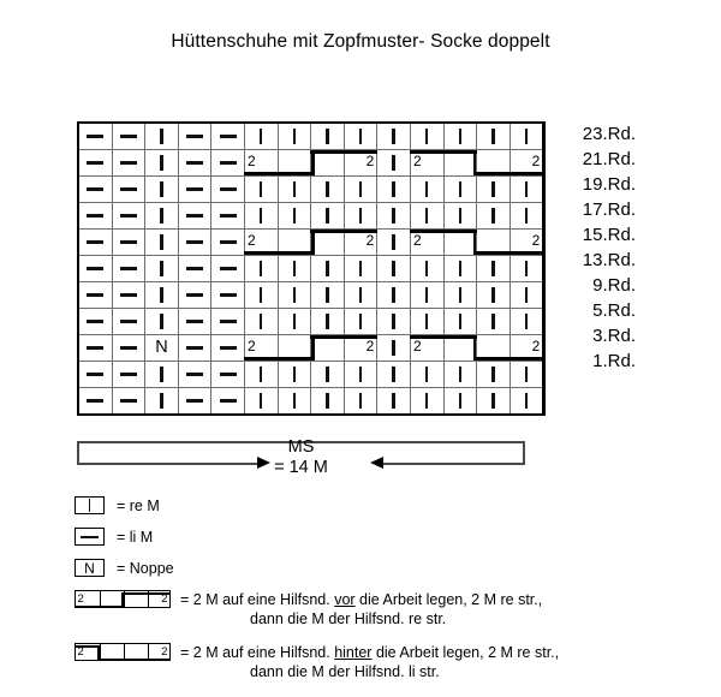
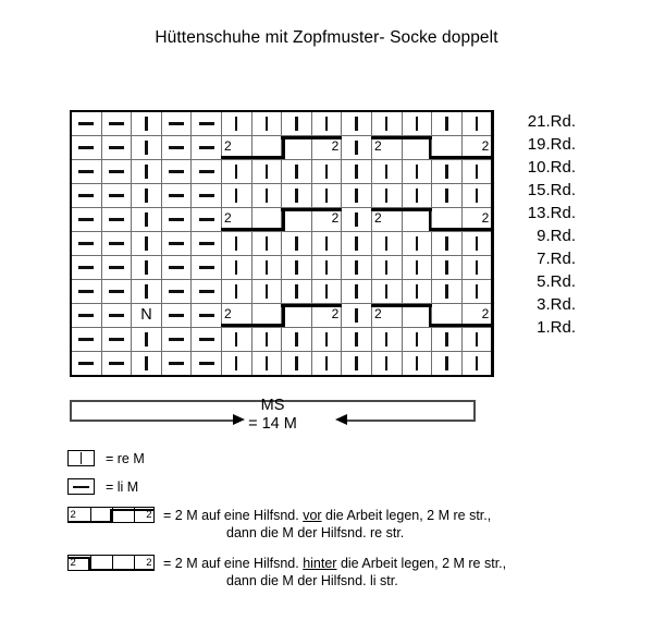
  Hüttenschuhe mit Zopfmuster- Socke doppelt
  					2			2		2			2
  					2			2		2			2
  		N			2			2		2			2
- 23.Rd.
  21.Rd.
  19.Rd.
- 17.Rd.
+ 10.Rd.
  15.Rd.
  13.Rd.
  9.Rd.
+ 7.Rd.
  5.Rd.
  3.Rd.
  1.Rd.
  MS
  = 14 M
  = re M
  = li M
- N
- = Noppe
  2
  2
  = 2 M auf eine Hilfsnd. vor die Arbeit legen, 2 M re str.,
  dann die M der Hilfsnd. re str.
  2
  2
  = 2 M auf eine Hilfsnd. hinter die Arbeit legen, 2 M re str.,
  dann die M der Hilfsnd. li str.
